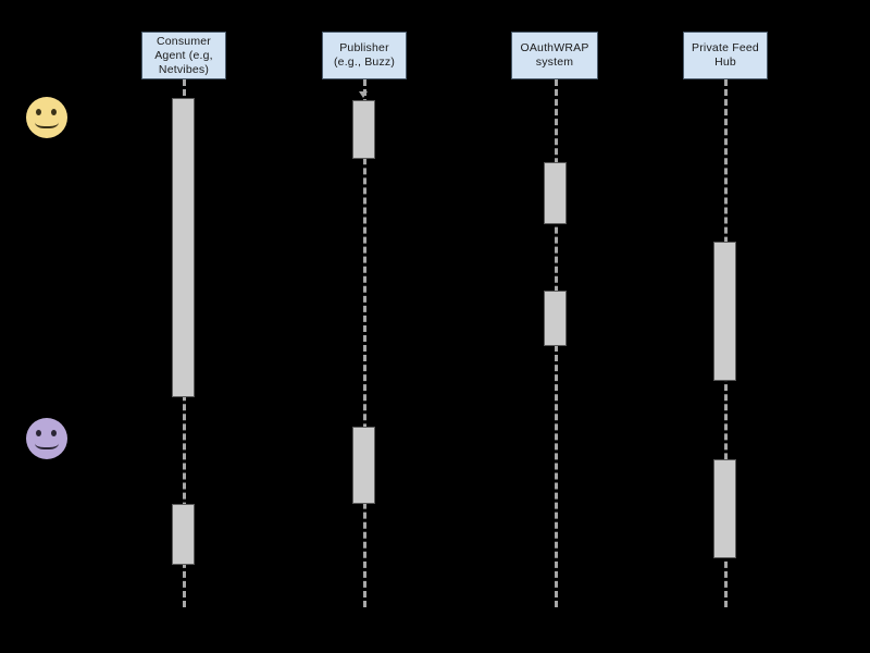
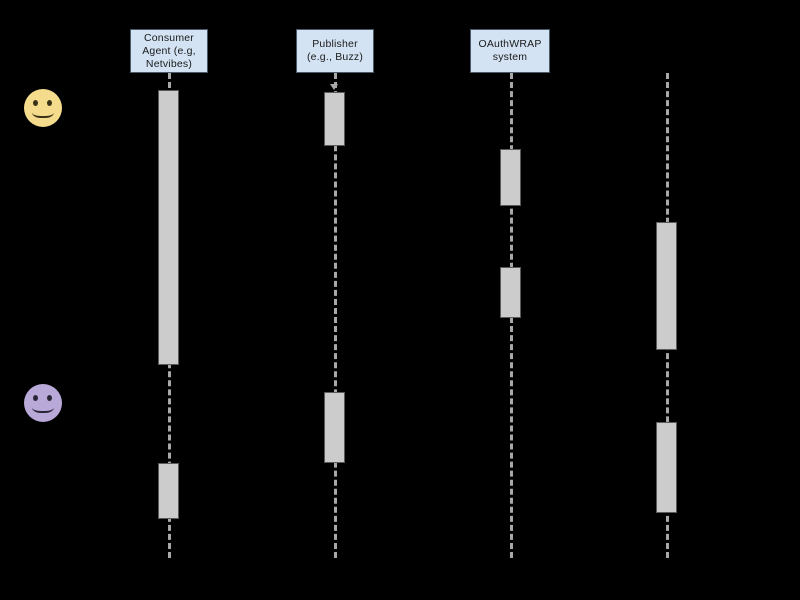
  Consumer
  Agent (e.g,
  Netvibes)
  Publisher
  (e.g., Buzz)
  OAuthWRAP
  system
- Private Feed
- Hub
